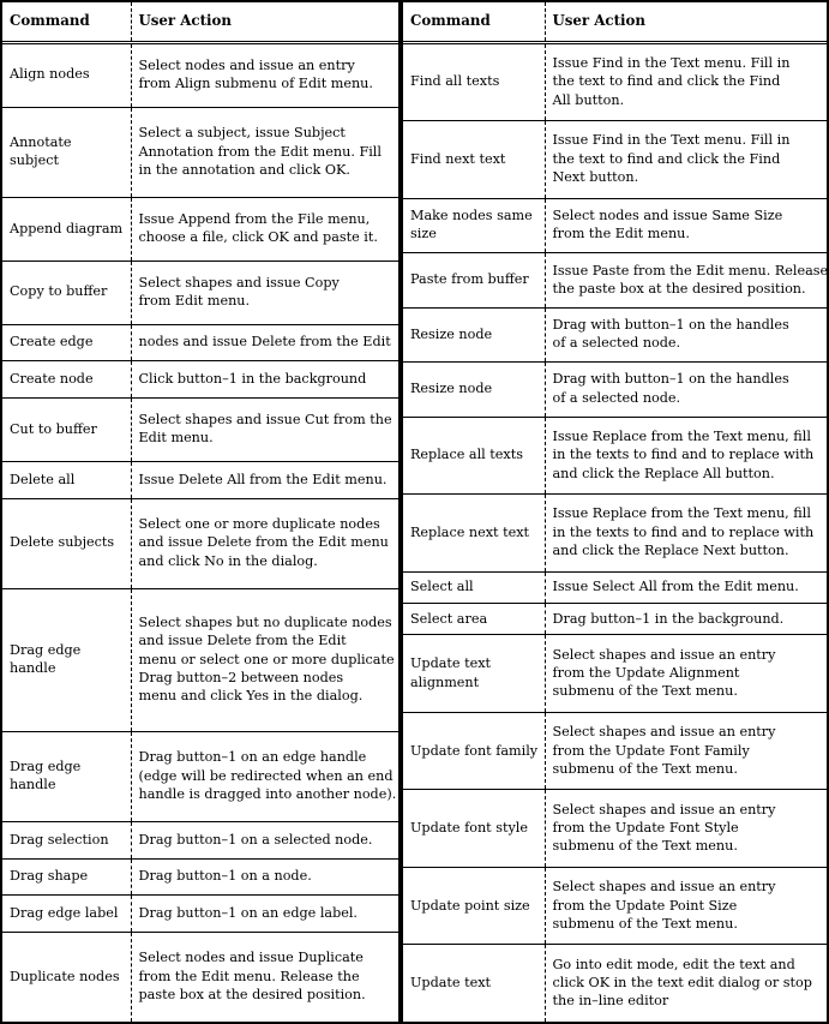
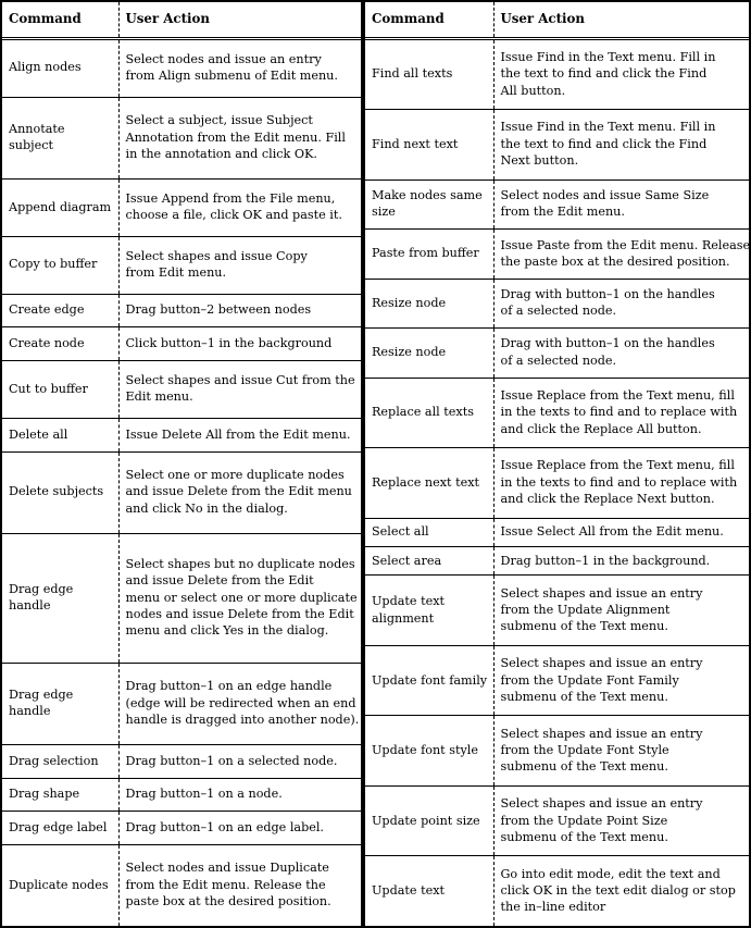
  Command	User Action
  Align nodes	Select nodes and issue an entryfrom Align submenu of Edit menu.
  Annotate subject	Select a subject, issue SubjectAnnotation from the Edit menu. Fillin the annotation and click OK.
  Append diagram	Issue Append from the File menu,choose a file, click OK and paste it.
  Copy to buffer	Select shapes and issue Copyfrom Edit menu.
- Create edge	nodes and issue Delete from the Edit
+ Create edge	Drag button–2 between nodes
  Create node	Click button–1 in the background
  Cut to buffer	Select shapes and issue Cut from theEdit menu.
  Delete all	Issue Delete All from the Edit menu.
  Delete subjects	Select one or more duplicate nodesand issue Delete from the Edit menuand click No in the dialog.
- Drag edge handle	Select shapes but no duplicate nodesand issue Delete from the Editmenu or select one or more duplicateDrag button–2 between nodesmenu and click Yes in the dialog.
+ Drag edge handle	Select shapes but no duplicate nodesand issue Delete from the Editmenu or select one or more duplicatenodes and issue Delete from the Editmenu and click Yes in the dialog.
  Drag edge handle	Drag button–1 on an edge handle(edge will be redirected when an endhandle is dragged into another node).
  Drag selection	Drag button–1 on a selected node.
  Drag shape	Drag button–1 on a node.
  Drag edge label	Drag button–1 on an edge label.
  Duplicate nodes	Select nodes and issue Duplicatefrom the Edit menu. Release thepaste box at the desired position.
  Command	User Action
  Find all texts	Issue Find in the Text menu. Fill inthe text to find and click the FindAll button.
  Find next text	Issue Find in the Text menu. Fill inthe text to find and click the FindNext button.
  Make nodes same size	Select nodes and issue Same Sizefrom the Edit menu.
  Paste from buffer	Issue Paste from the Edit menu. Releasethe paste box at the desired position.
  Resize node	Drag with button–1 on the handlesof a selected node.
  Resize node	Drag with button–1 on the handlesof a selected node.
  Replace all texts	Issue Replace from the Text menu, fillin the texts to find and to replace withand click the Replace All button.
  Replace next text	Issue Replace from the Text menu, fillin the texts to find and to replace withand click the Replace Next button.
  Select all	Issue Select All from the Edit menu.
  Select area	Drag button–1 in the background.
  Update text alignment	Select shapes and issue an entryfrom the Update Alignmentsubmenu of the Text menu.
  Update font family	Select shapes and issue an entryfrom the Update Font Familysubmenu of the Text menu.
  Update font style	Select shapes and issue an entryfrom the Update Font Stylesubmenu of the Text menu.
  Update point size	Select shapes and issue an entryfrom the Update Point Sizesubmenu of the Text menu.
  Update text	Go into edit mode, edit the text andclick OK in the text edit dialog or stopthe in–line editor
